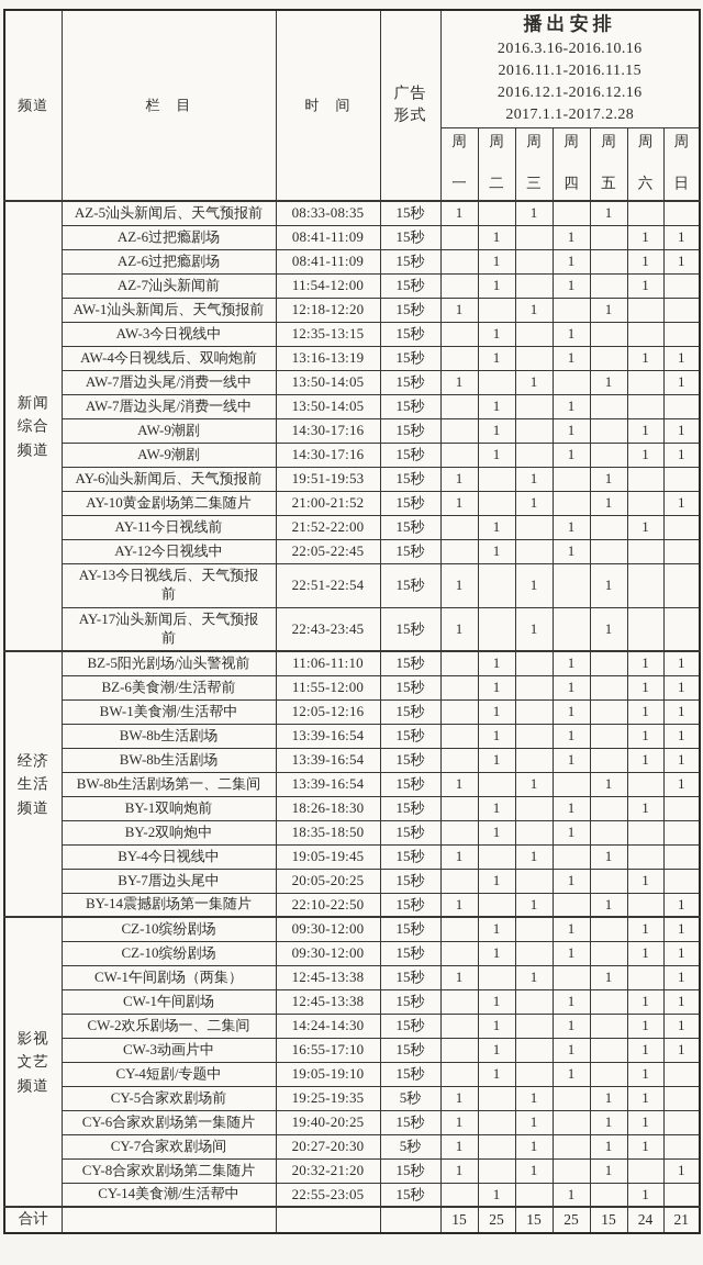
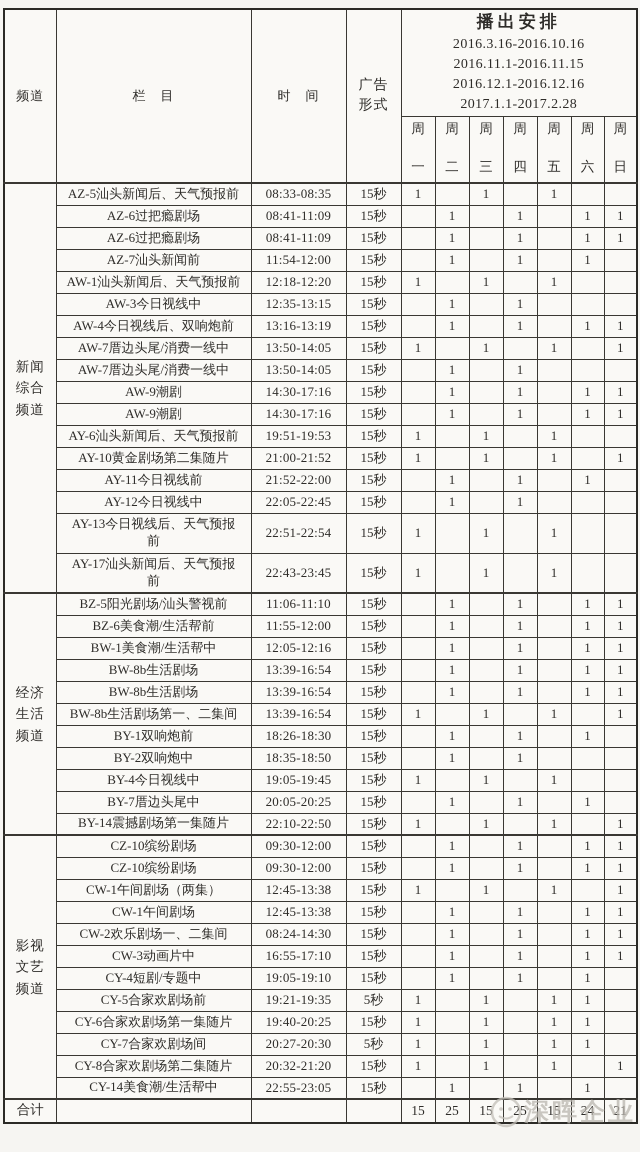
  频道	栏 目	时 间	广告 形式	播出安排 2016.3.16-2016.10.16 2016.11.1-2016.11.15 2016.12.1-2016.12.16 2017.1.1-2017.2.28
  周一	周二	周三	周四	周五	周六	周日
  新闻综合频道	AZ-5汕头新闻后、天气预报前	08:33-08:35	15秒	1		1		1
  AZ-6过把瘾剧场	08:41-11:09	15秒		1		1		1	1
  AZ-6过把瘾剧场	08:41-11:09	15秒		1		1		1	1
  AZ-7汕头新闻前	11:54-12:00	15秒		1		1		1
  AW-1汕头新闻后、天气预报前	12:18-12:20	15秒	1		1		1
  AW-3今日视线中	12:35-13:15	15秒		1		1
  AW-4今日视线后、双响炮前	13:16-13:19	15秒		1		1		1	1
  AW-7厝边头尾/消费一线中	13:50-14:05	15秒	1		1		1		1
  AW-7厝边头尾/消费一线中	13:50-14:05	15秒		1		1
  AW-9潮剧	14:30-17:16	15秒		1		1		1	1
  AW-9潮剧	14:30-17:16	15秒		1		1		1	1
  AY-6汕头新闻后、天气预报前	19:51-19:53	15秒	1		1		1
  AY-10黄金剧场第二集随片	21:00-21:52	15秒	1		1		1		1
  AY-11今日视线前	21:52-22:00	15秒		1		1		1
  AY-12今日视线中	22:05-22:45	15秒		1		1
  AY-13今日视线后、天气预报 前	22:51-22:54	15秒	1		1		1
  AY-17汕头新闻后、天气预报 前	22:43-23:45	15秒	1		1		1
  经济生活频道	BZ-5阳光剧场/汕头警视前	11:06-11:10	15秒		1		1		1	1
  BZ-6美食潮/生活帮前	11:55-12:00	15秒		1		1		1	1
  BW-1美食潮/生活帮中	12:05-12:16	15秒		1		1		1	1
  BW-8b生活剧场	13:39-16:54	15秒		1		1		1	1
  BW-8b生活剧场	13:39-16:54	15秒		1		1		1	1
  BW-8b生活剧场第一、二集间	13:39-16:54	15秒	1		1		1		1
  BY-1双响炮前	18:26-18:30	15秒		1		1		1
  BY-2双响炮中	18:35-18:50	15秒		1		1
  BY-4今日视线中	19:05-19:45	15秒	1		1		1
  BY-7厝边头尾中	20:05-20:25	15秒		1		1		1
  BY-14震撼剧场第一集随片	22:10-22:50	15秒	1		1		1		1
  影视文艺频道	CZ-10缤纷剧场	09:30-12:00	15秒		1		1		1	1
  CZ-10缤纷剧场	09:30-12:00	15秒		1		1		1	1
  CW-1午间剧场（两集）	12:45-13:38	15秒	1		1		1		1
  CW-1午间剧场	12:45-13:38	15秒		1		1		1	1
- CW-2欢乐剧场一、二集间	14:24-14:30	15秒		1		1		1	1
+ CW-2欢乐剧场一、二集间	08:24-14:30	15秒		1		1		1	1
  CW-3动画片中	16:55-17:10	15秒		1		1		1	1
  CY-4短剧/专题中	19:05-19:10	15秒		1		1		1
- CY-5合家欢剧场前	19:25-19:35	5秒	1		1		1	1
+ CY-5合家欢剧场前	19:21-19:35	5秒	1		1		1	1
  CY-6合家欢剧场第一集随片	19:40-20:25	15秒	1		1		1	1
  CY-7合家欢剧场间	20:27-20:30	5秒	1		1		1	1
  CY-8合家欢剧场第二集随片	20:32-21:20	15秒	1		1		1		1
  CY-14美食潮/生活帮中	22:55-23:05	15秒		1		1		1
  合计				15	25	15	25	15	24	21
+ 深晖企业
